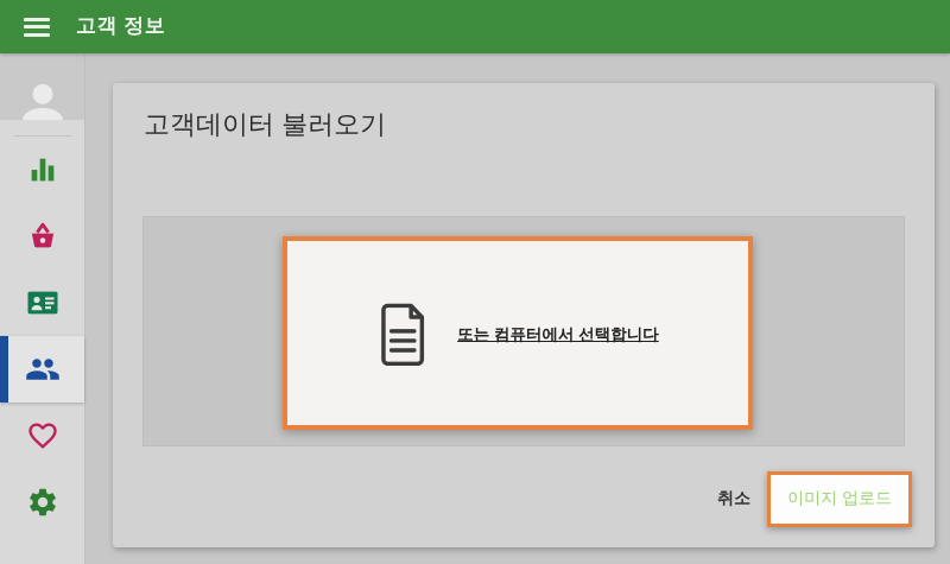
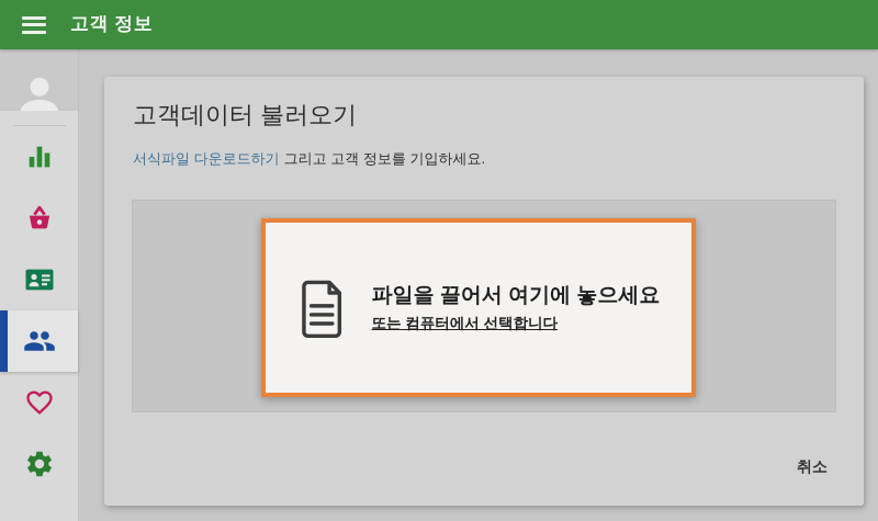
  고객 정보
  고객데이터 불러오기
+ 서식파일 다운로드하기 그리고 고객 정보를 기입하세요.
+ 파일을 끌어서 여기에 놓으세요
  또는 컴퓨터에서 선택합니다
  취소
- 이미지 업로드
